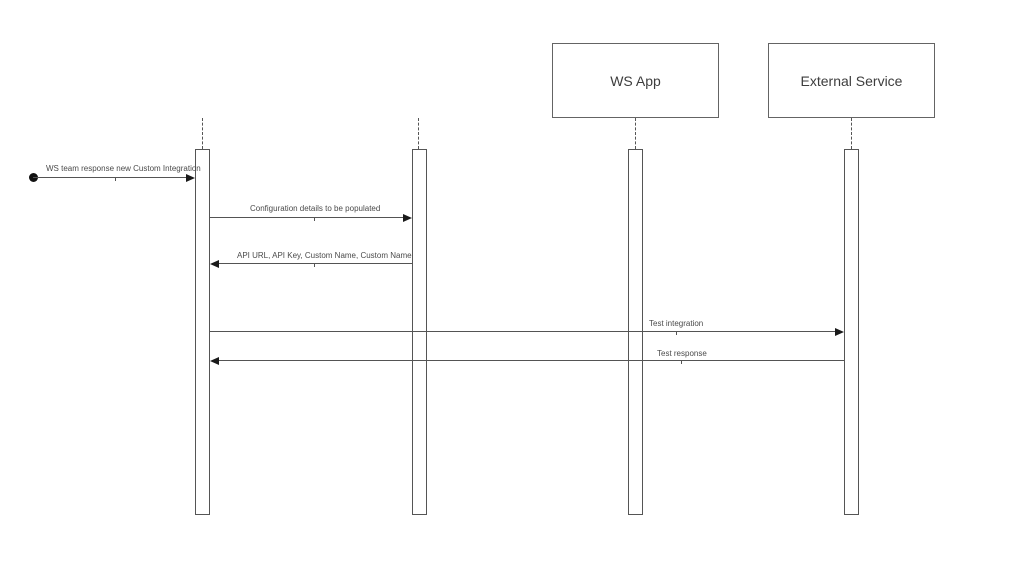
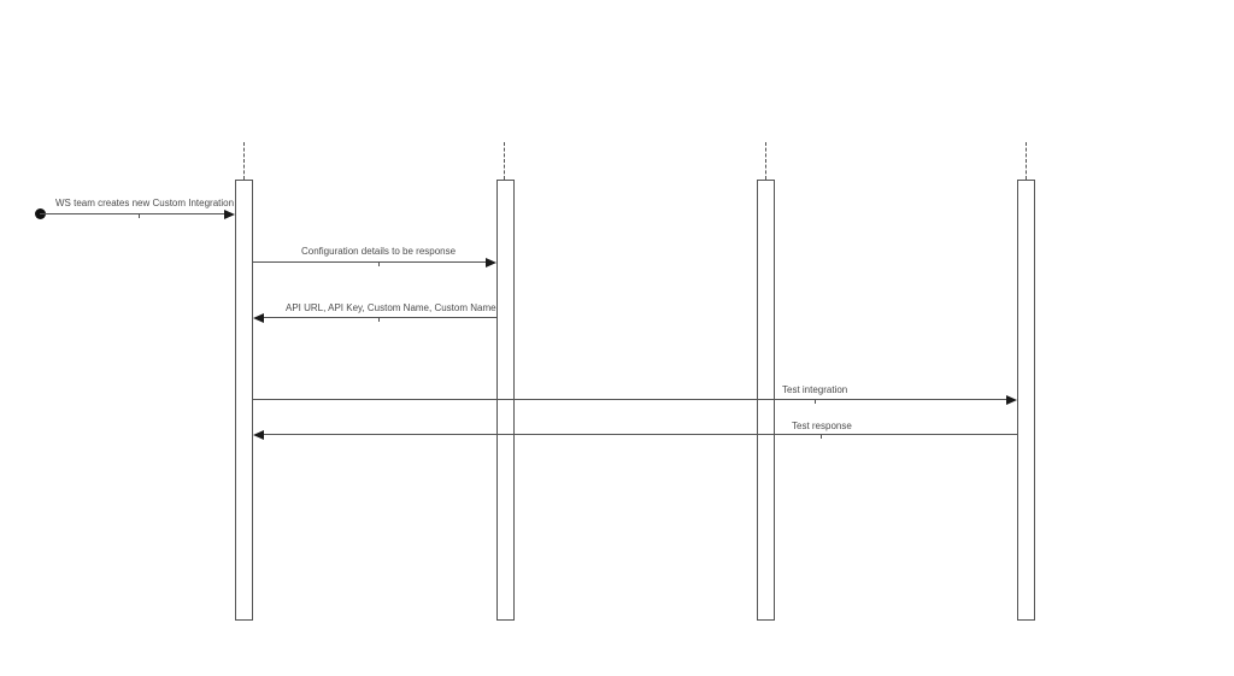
- WS App
- External Service
- WS team response new Custom Integration
+ WS team creates new Custom Integration
- Configuration details to be populated
+ Configuration details to be response
  API URL, API Key, Custom Name, Custom Name
  Test integration
  Test response
